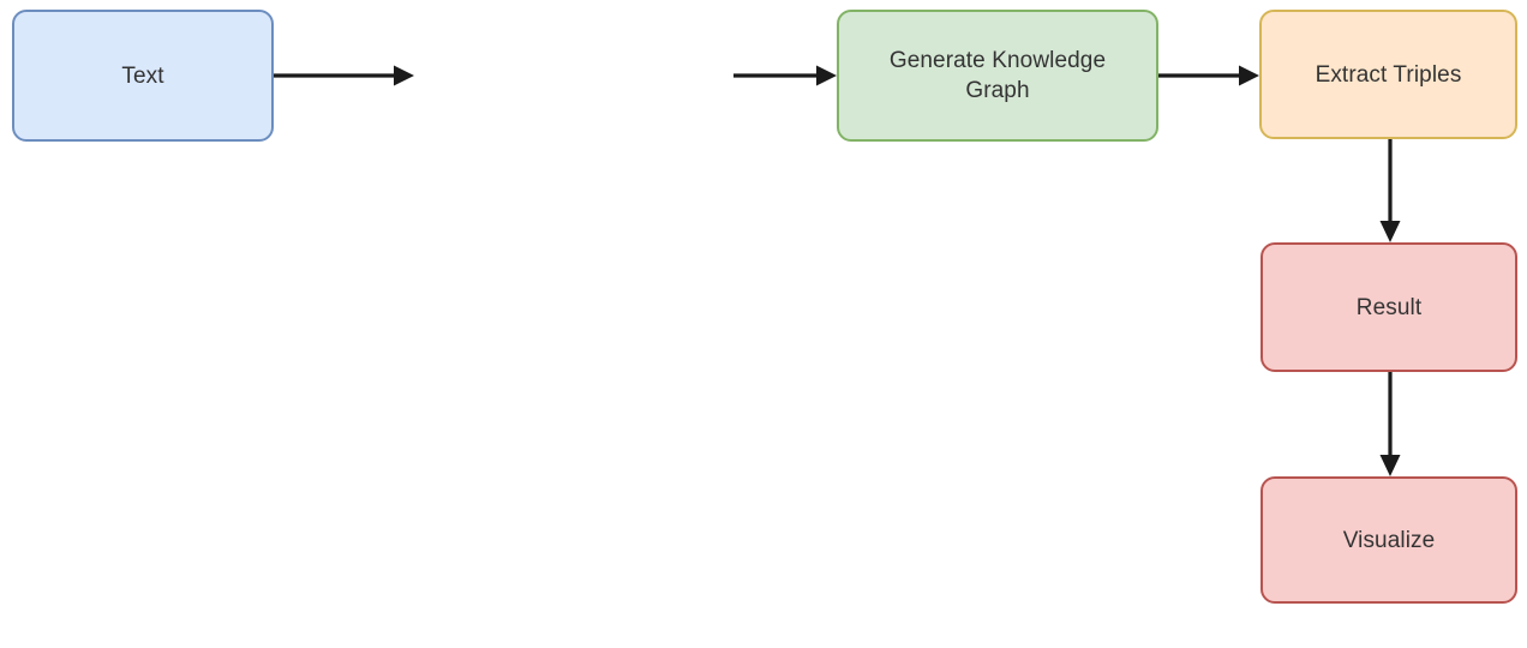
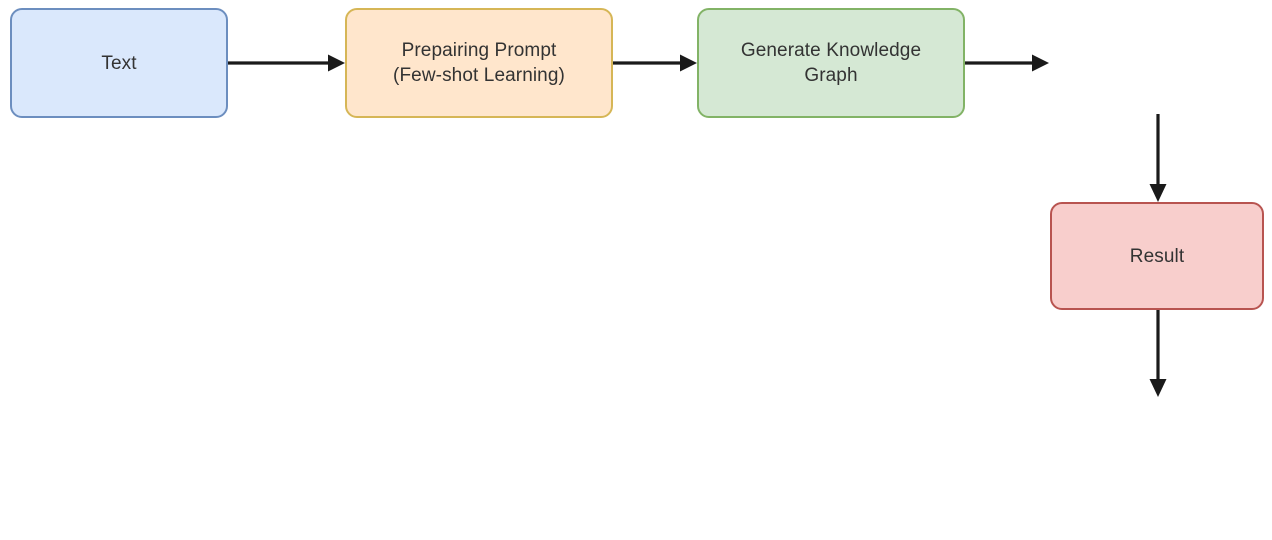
  Text
+ Prepairing Prompt
+ (Few-shot Learning)
  Generate Knowledge
  Graph
- Extract Triples
  Result
- Visualize
